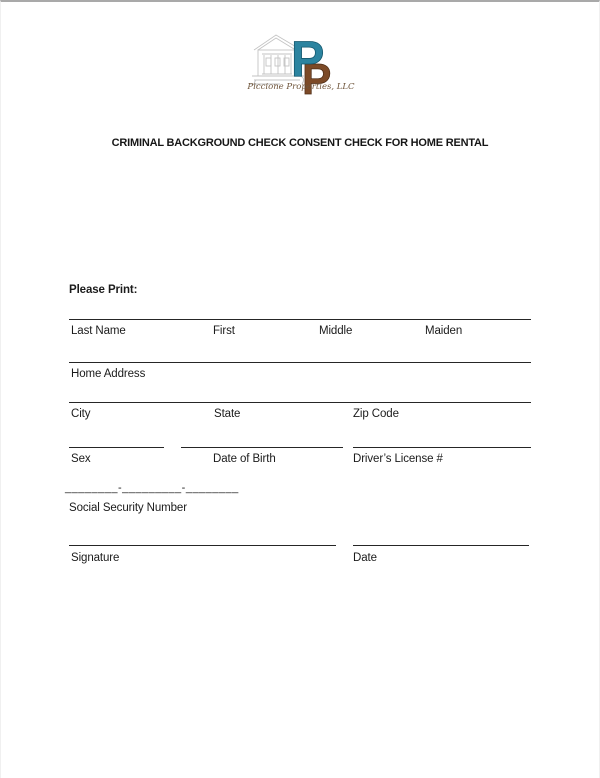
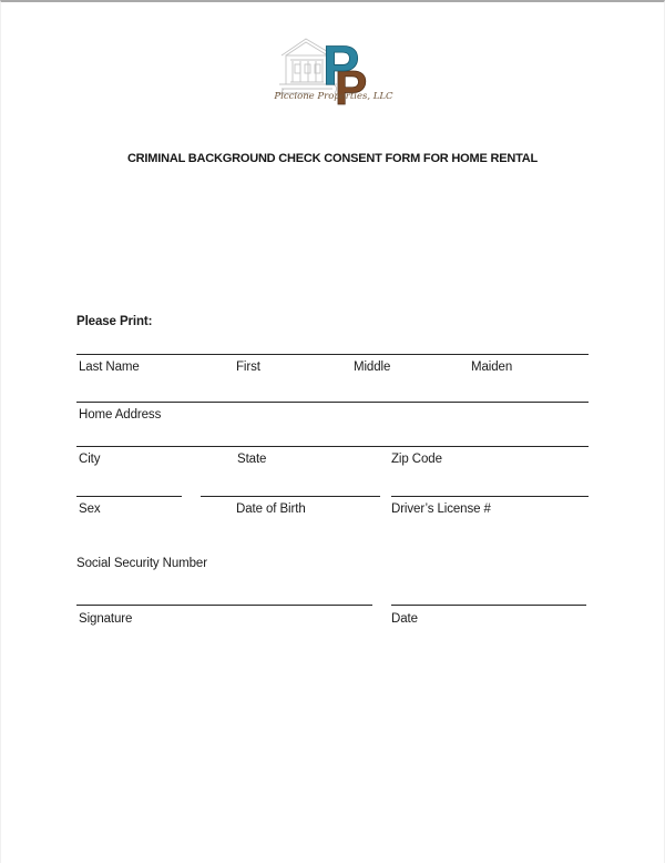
  P
  P
  Piccione Properties, LLC
- CRIMINAL BACKGROUND CHECK CONSENT CHECK FOR HOME RENTAL
+ CRIMINAL BACKGROUND CHECK CONSENT FORM FOR HOME RENTAL
  Please Print:
  Last Name
  First
  Middle
  Maiden
  Home Address
  City
  State
  Zip Code
  Sex
  Date of Birth
  Driver’s License #
- ________-_________-________
  Social Security Number
  Signature
  Date
